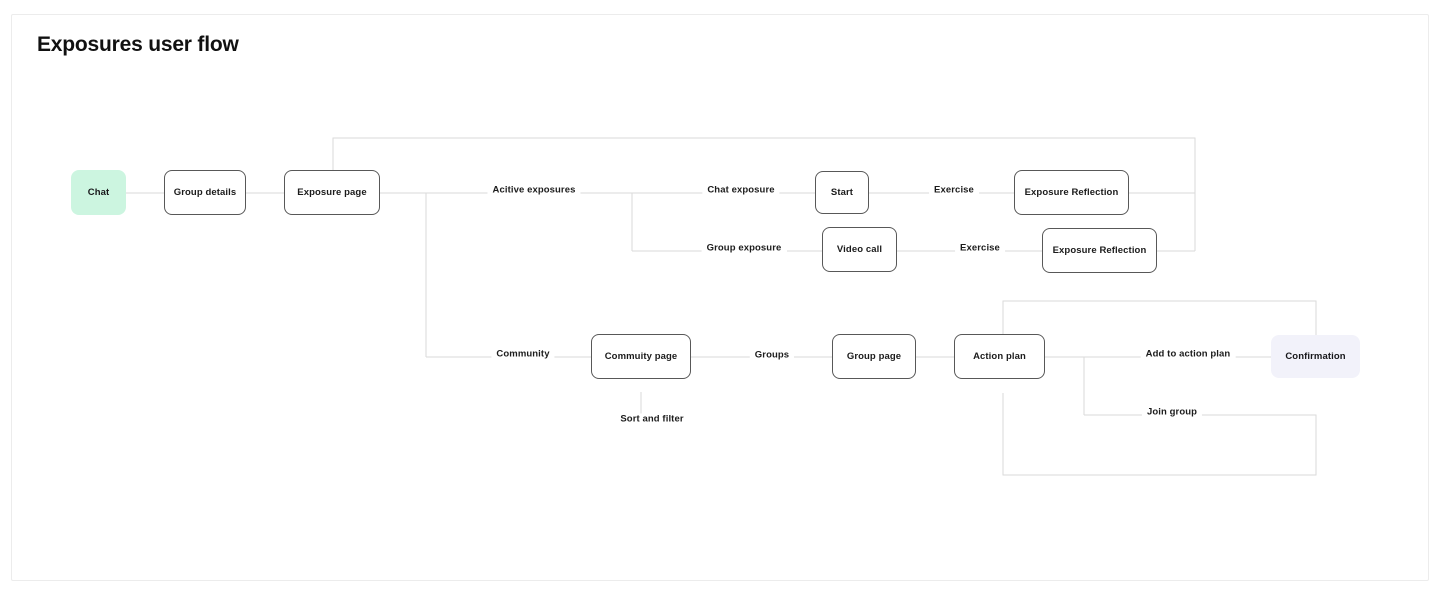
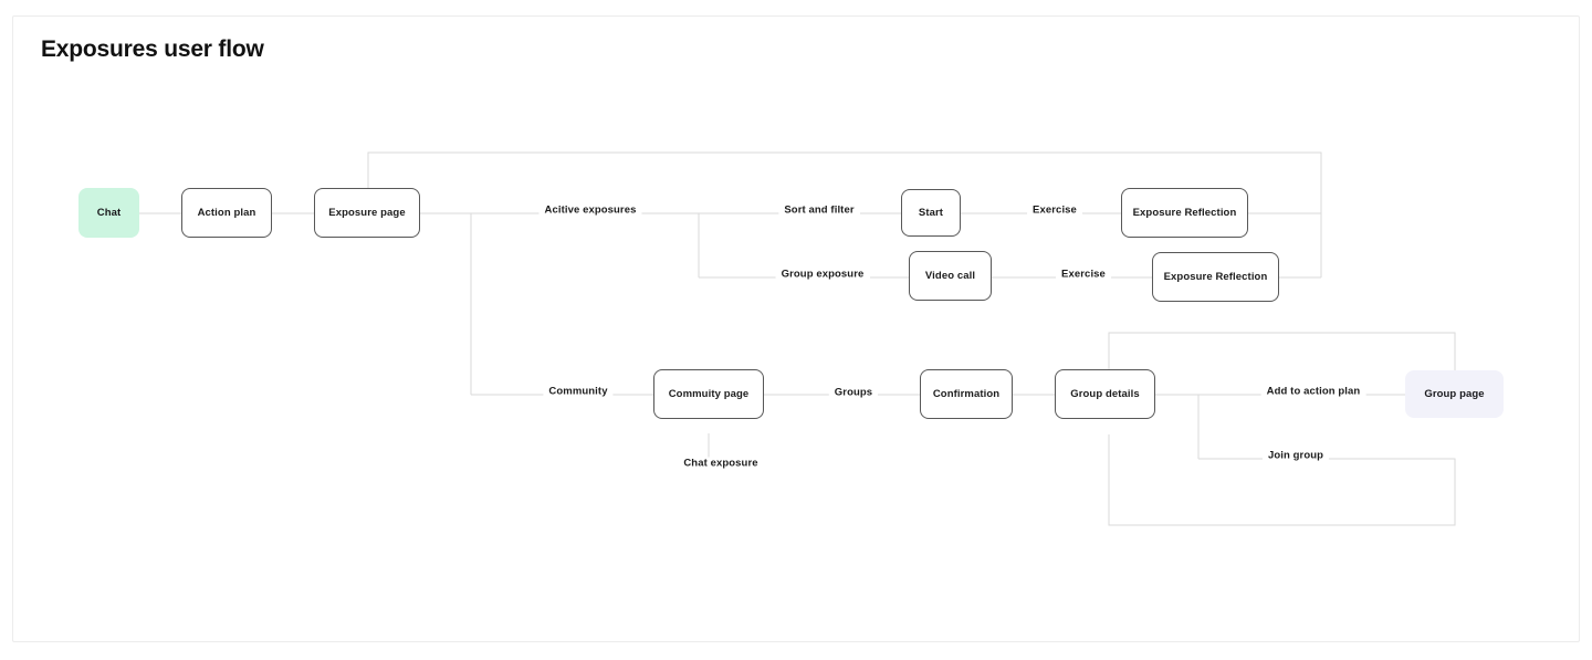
  Exposures user flow
  Chat
- Group details
+ Action plan
  Exposure page
  Start
  Exposure Reflection
  Video call
  Exposure Reflection
  Commuity page
- Group page
+ Confirmation
- Action plan
+ Group details
- Confirmation
+ Group page
  Acitive exposures
- Chat exposure
+ Sort and filter
  Exercise
  Group exposure
  Exercise
  Community
  Groups
  Add to action plan
- Sort and filter
+ Chat exposure
  Join group
